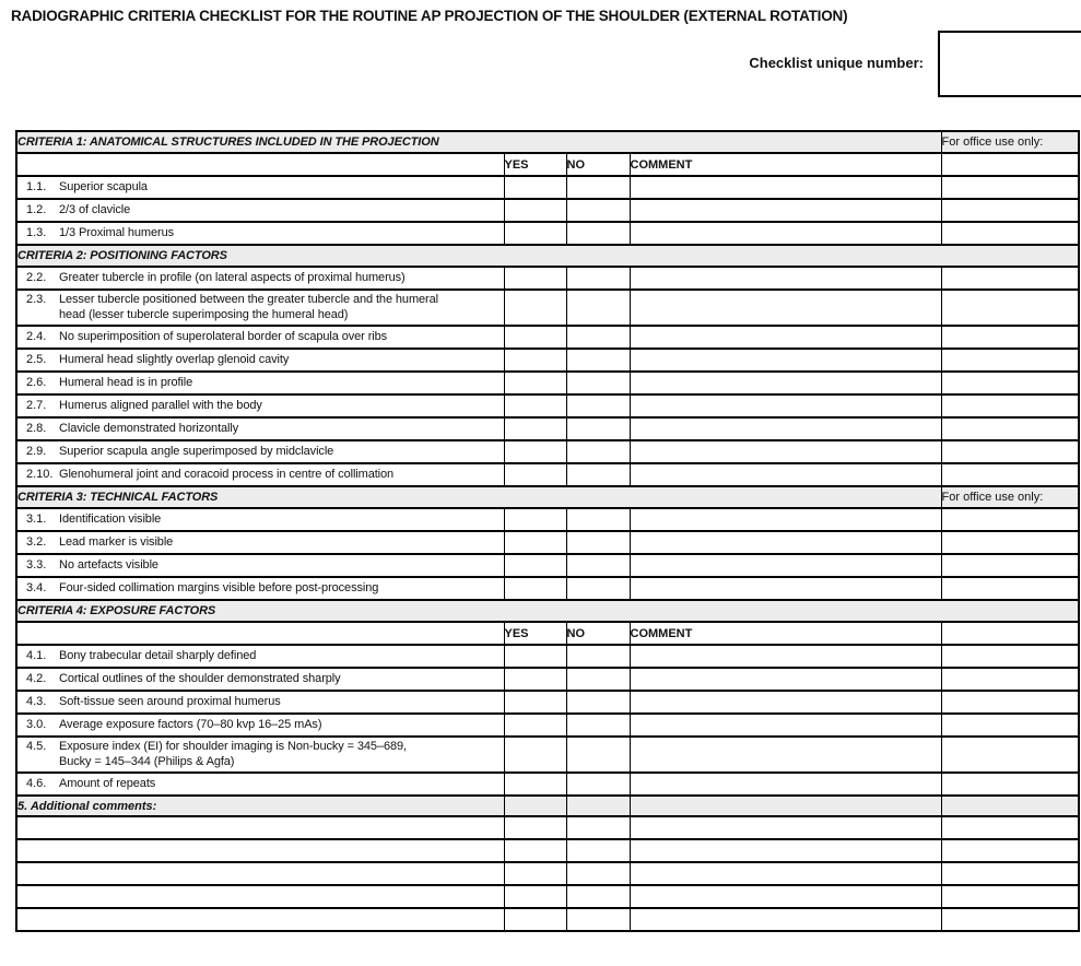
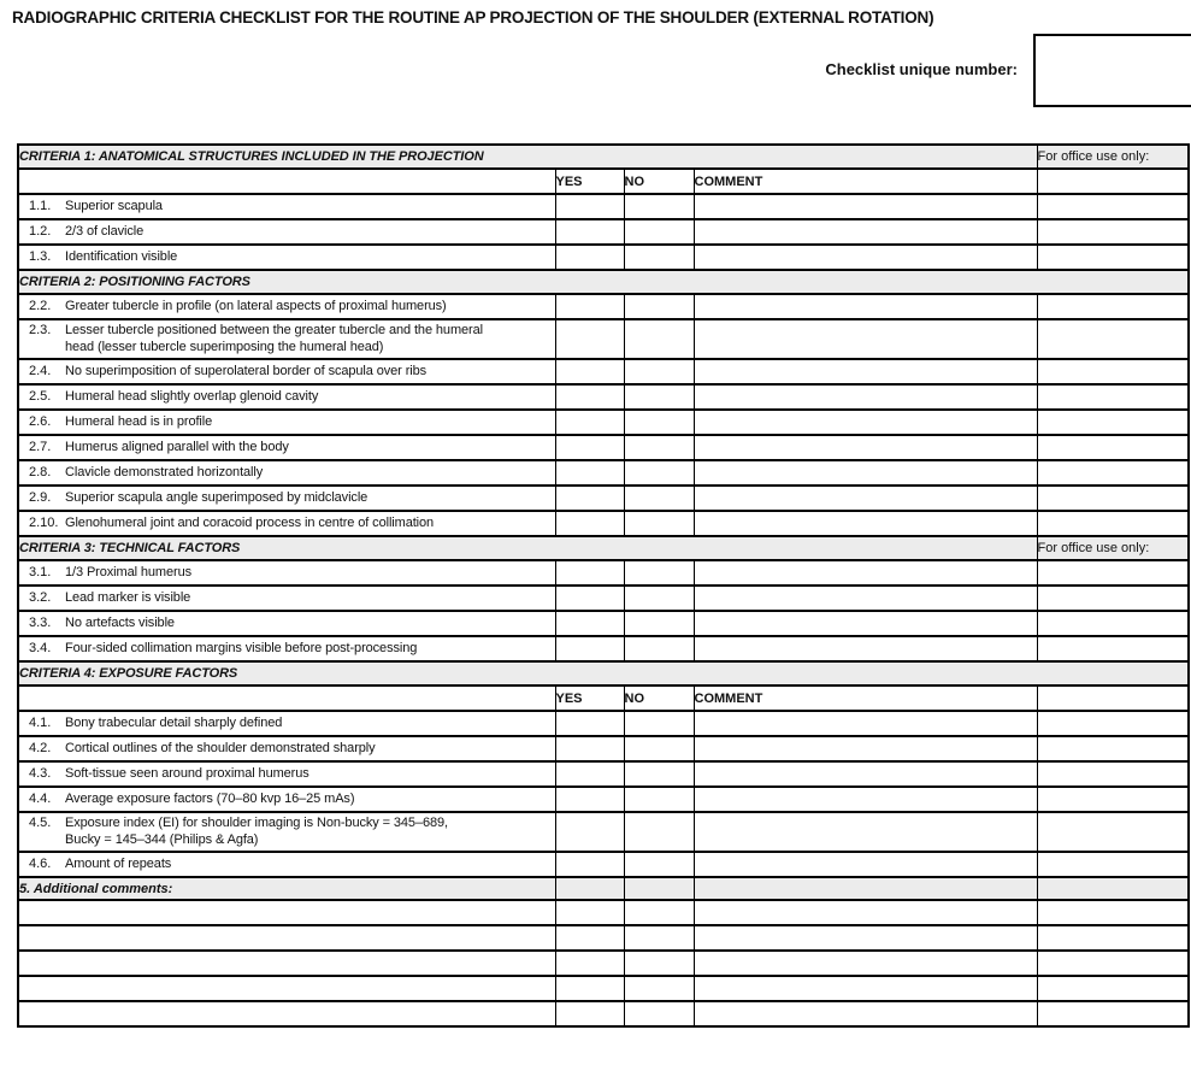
  RADIOGRAPHIC CRITERIA CHECKLIST FOR THE ROUTINE AP PROJECTION OF THE SHOULDER (EXTERNAL ROTATION)
  Checklist unique number:
  CRITERIA 1: ANATOMICAL STRUCTURES INCLUDED IN THE PROJECTION	For office use only:
  	YES	NO	COMMENT
  1.1. Superior scapula
  1.2. 2/3 of clavicle
- 1.3. 1/3 Proximal humerus
+ 1.3. Identification visible
  CRITERIA 2: POSITIONING FACTORS
  2.2. Greater tubercle in profile (on lateral aspects of proximal humerus)
  2.3. Lesser tubercle positioned between the greater tubercle and the humeral head (lesser tubercle superimposing the humeral head)
  2.4. No superimposition of superolateral border of scapula over ribs
  2.5. Humeral head slightly overlap glenoid cavity
  2.6. Humeral head is in profile
  2.7. Humerus aligned parallel with the body
  2.8. Clavicle demonstrated horizontally
  2.9. Superior scapula angle superimposed by midclavicle
  2.10. Glenohumeral joint and coracoid process in centre of collimation
  CRITERIA 3: TECHNICAL FACTORS	For office use only:
- 3.1. Identification visible
+ 3.1. 1/3 Proximal humerus
  3.2. Lead marker is visible
  3.3. No artefacts visible
  3.4. Four-sided collimation margins visible before post-processing
  CRITERIA 4: EXPOSURE FACTORS
  	YES	NO	COMMENT
  4.1. Bony trabecular detail sharply defined
  4.2. Cortical outlines of the shoulder demonstrated sharply
  4.3. Soft-tissue seen around proximal humerus
- 3.0. Average exposure factors (70–80 kvp 16–25 mAs)
+ 4.4. Average exposure factors (70–80 kvp 16–25 mAs)
  4.5. Exposure index (EI) for shoulder imaging is Non-bucky = 345–689, Bucky = 145–344 (Philips & Agfa)
  4.6. Amount of repeats
  5. Additional comments:
